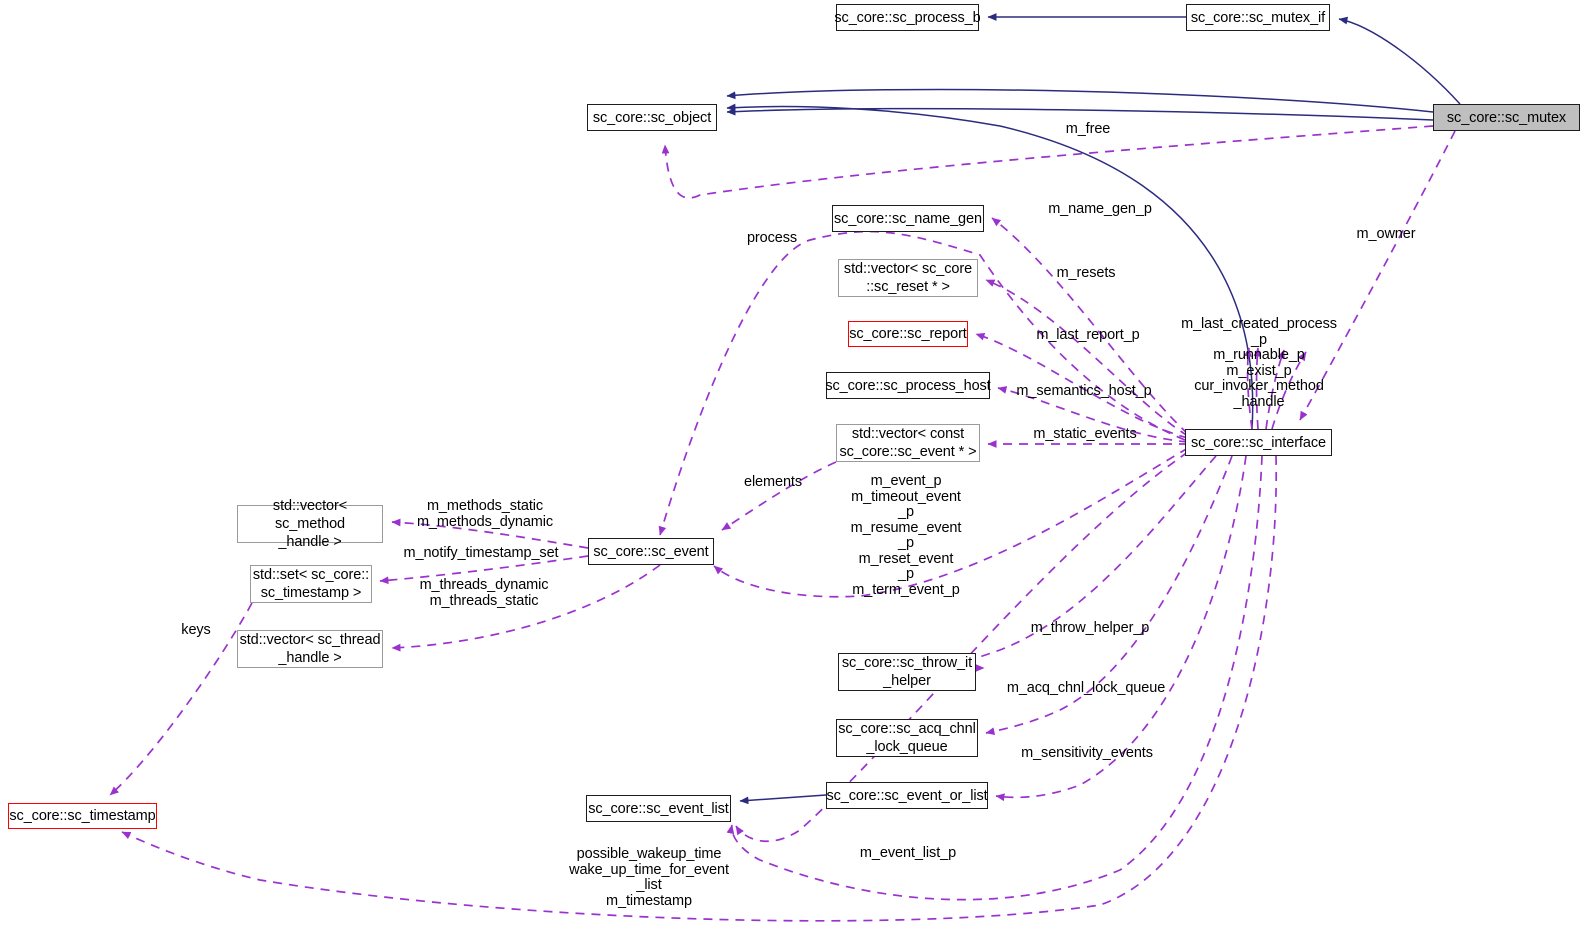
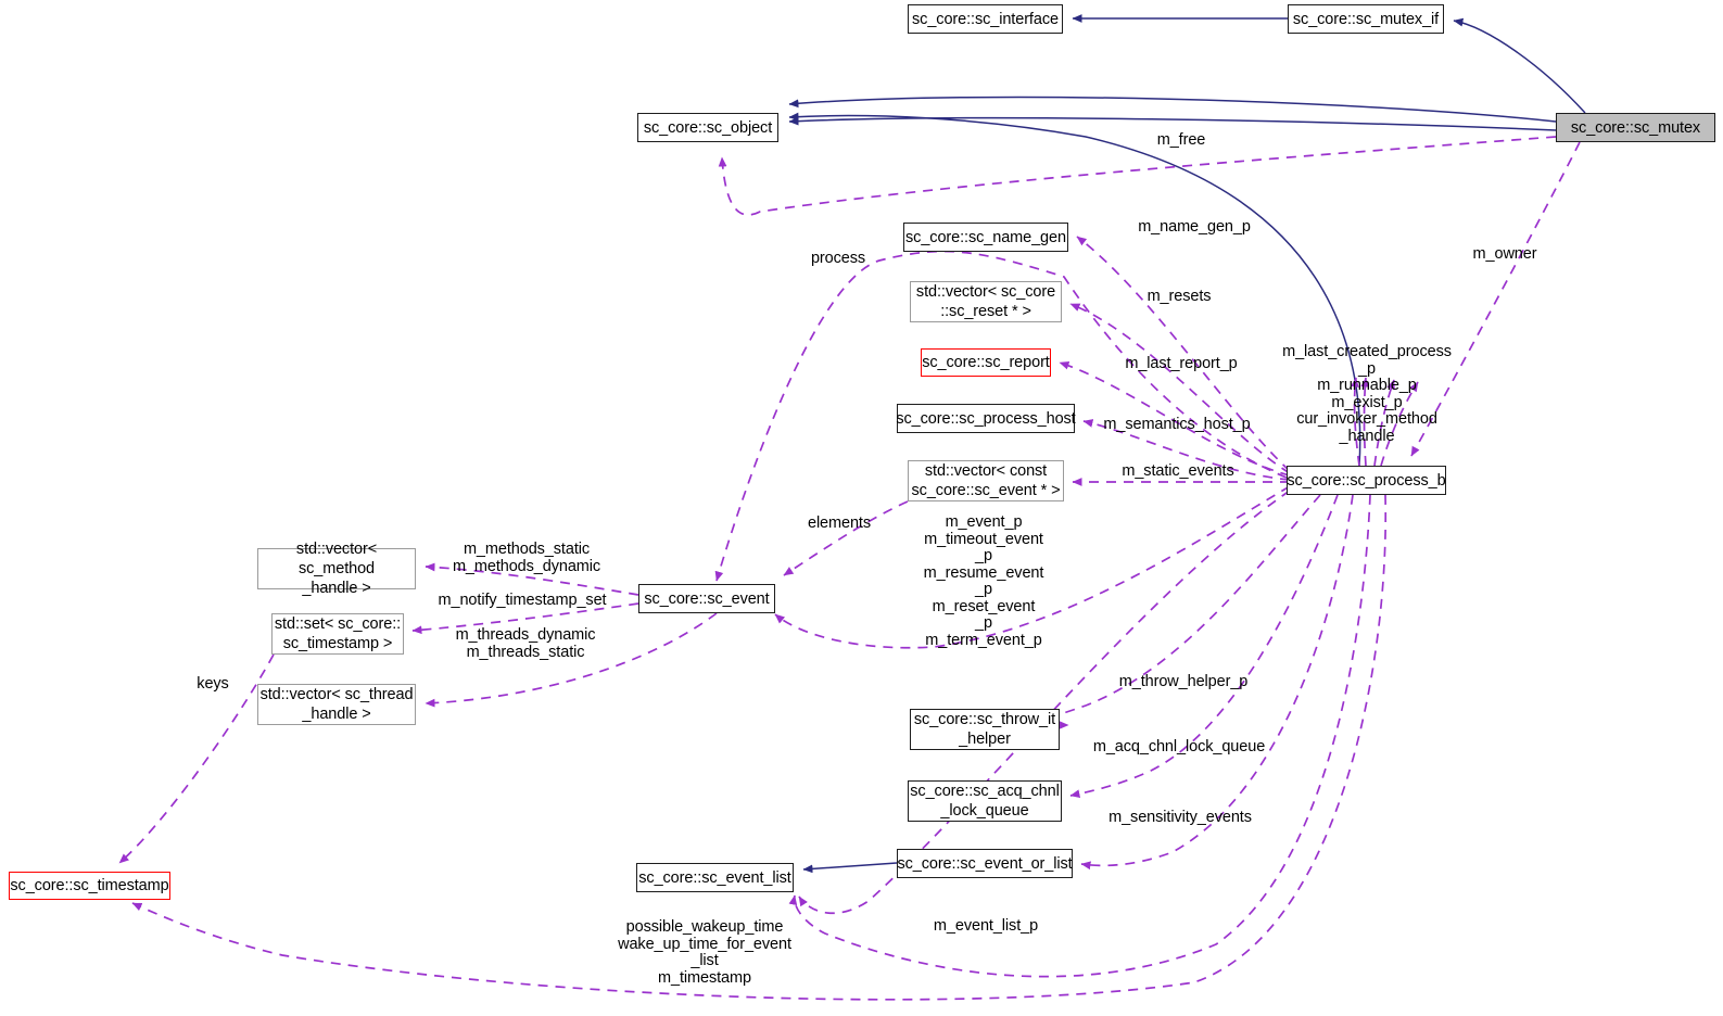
- sc_core::sc_process_b
+ sc_core::sc_interface
  sc_core::sc_mutex_if
  sc_core::sc_mutex
  sc_core::sc_object
  sc_core::sc_name_gen
  std::vector< sc_core
  ::sc_reset * >
  sc_core::sc_report
  sc_core::sc_process_host
  std::vector< const
  sc_core::sc_event * >
- sc_core::sc_interface
+ sc_core::sc_process_b
  std::vector< sc_method
  _handle >
  sc_core::sc_event
  std::set< sc_core::
  sc_timestamp >
  std::vector< sc_thread
  _handle >
  sc_core::sc_throw_it
  _helper
  sc_core::sc_acq_chnl
  _lock_queue
  sc_core::sc_event_or_list
  sc_core::sc_event_list
  sc_core::sc_timestamp
  m_free
  m_owner
  process
  m_name_gen_p
  m_resets
  m_last_report_p
  m_semantics_host_p
  m_static_events
  m_last_created_process
  _p
  m_runnable_p
  m_exist_p
  cur_invoker_method
  _handle
  elements
  m_methods_static
  m_methods_dynamic
  m_notify_timestamp_set
  m_threads_dynamic
  m_threads_static
  keys
  m_event_p
  m_timeout_event
  _p
  m_resume_event
  _p
  m_reset_event
  _p
  m_term_event_p
  m_throw_helper_p
  m_acq_chnl_lock_queue
  m_sensitivity_events
  m_event_list_p
  possible_wakeup_time
  wake_up_time_for_event
  _list
  m_timestamp
